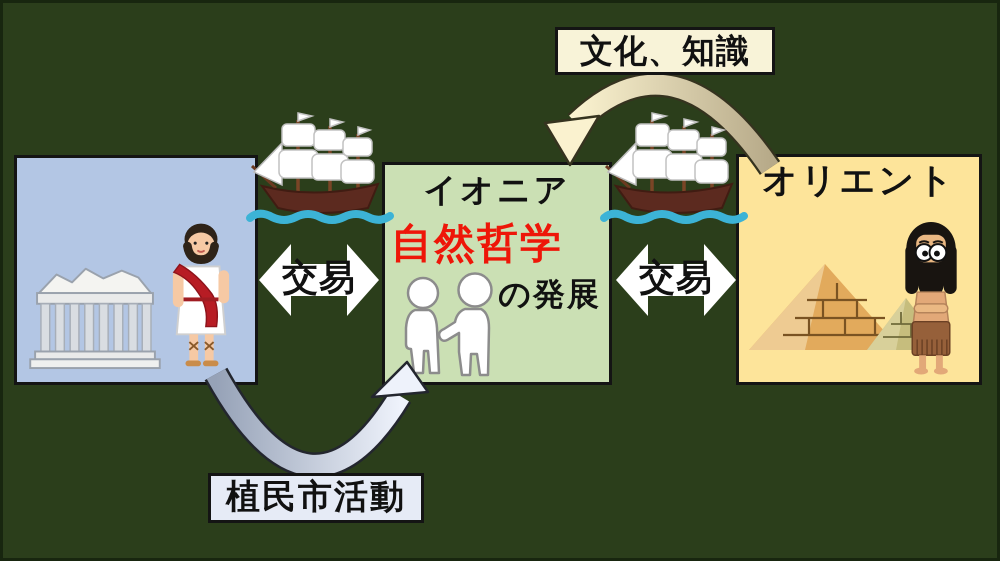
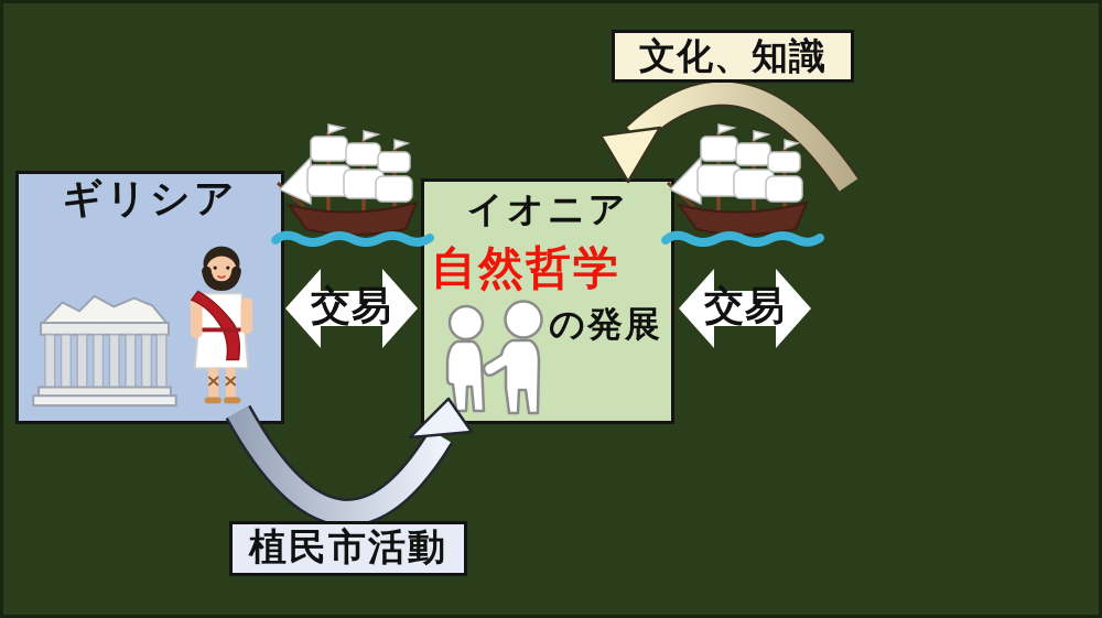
+ ギリシア
  イオニア
  自然哲学
  の発展
- オリエント
  交易
  交易
  文化、知識
  植民市活動
